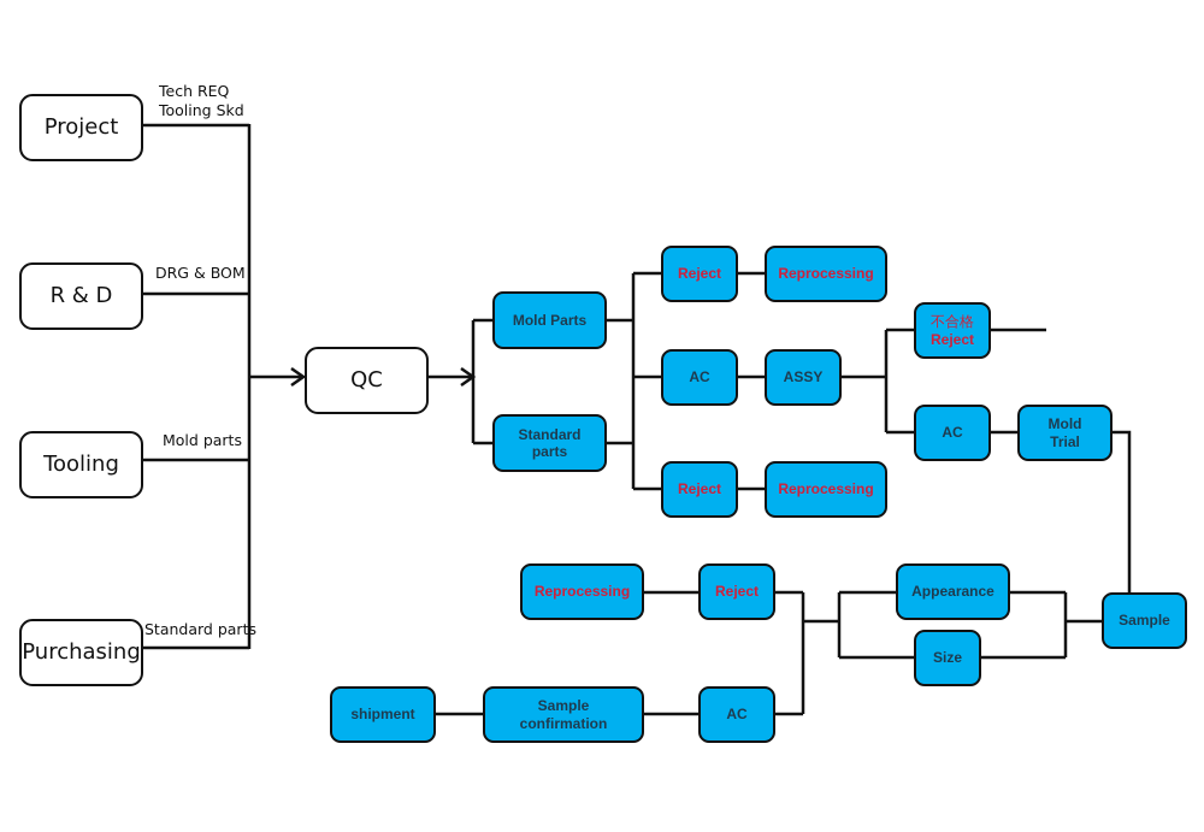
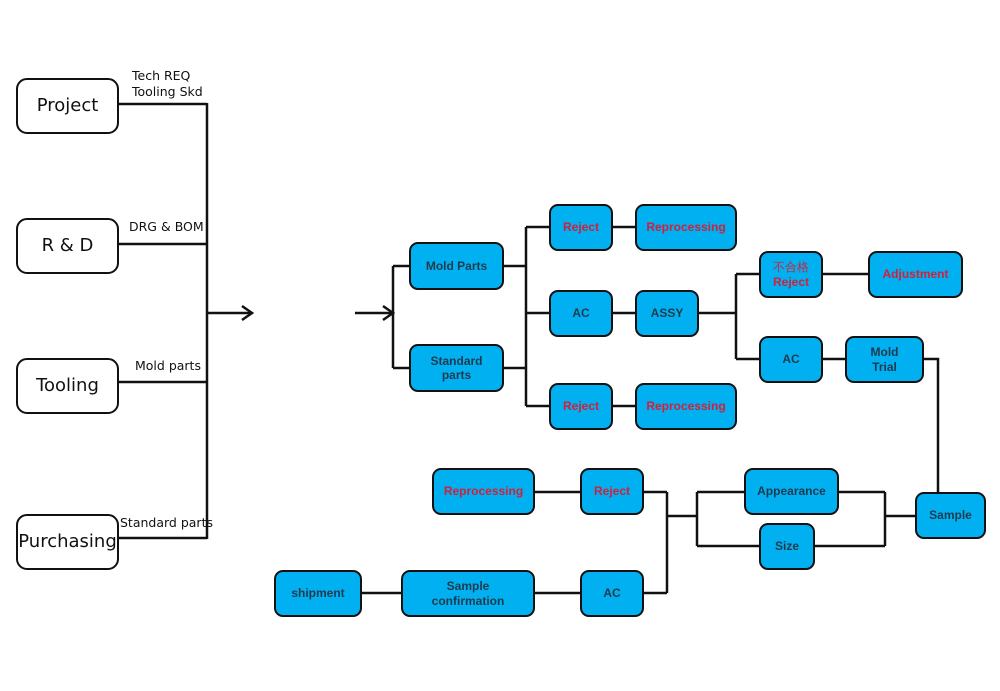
  Project
  R & D
  Tooling
  Purchasing
  Tech REQ
  Tooling Skd
  DRG & BOM
  Mold parts
  Standard parts
- QC
  Mold Parts
  Standard
  parts
  Reject
  Reprocessing
  AC
  ASSY
  Reject
  Reprocessing
  不合格
  Reject
+ Adjustment
  AC
  Mold
  Trial
  Sample
  Appearance
  Size
  Reject
  Reprocessing
  AC
  Sample
  confirmation
  shipment
